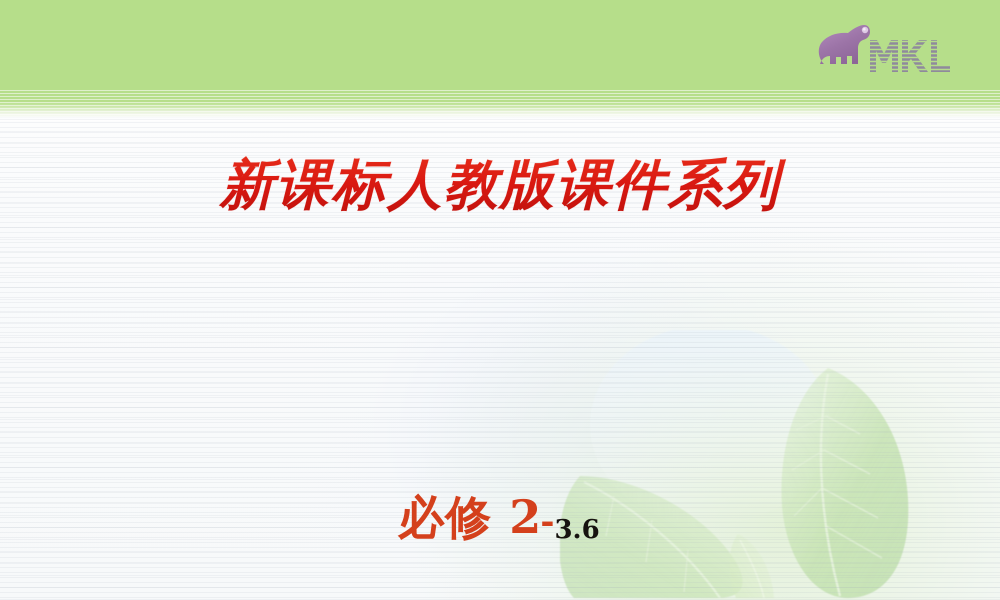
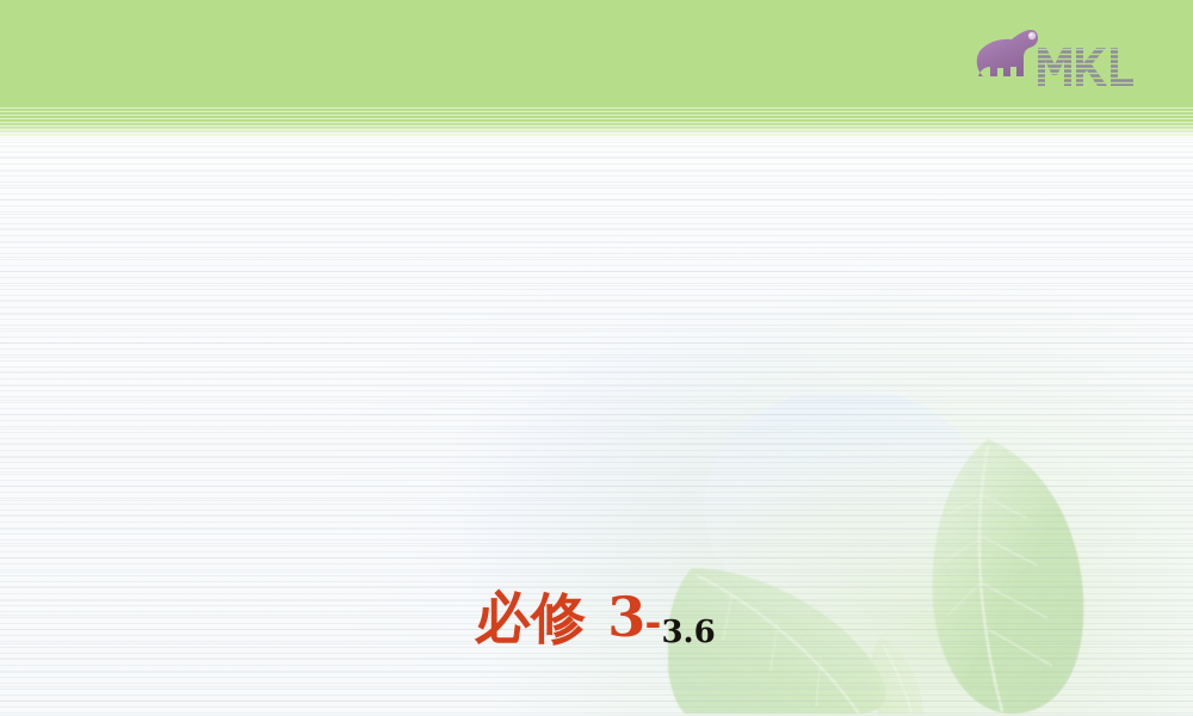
- 新课标人教版课件系列
- 必修 2-3.6
+ 必修 3-3.6
